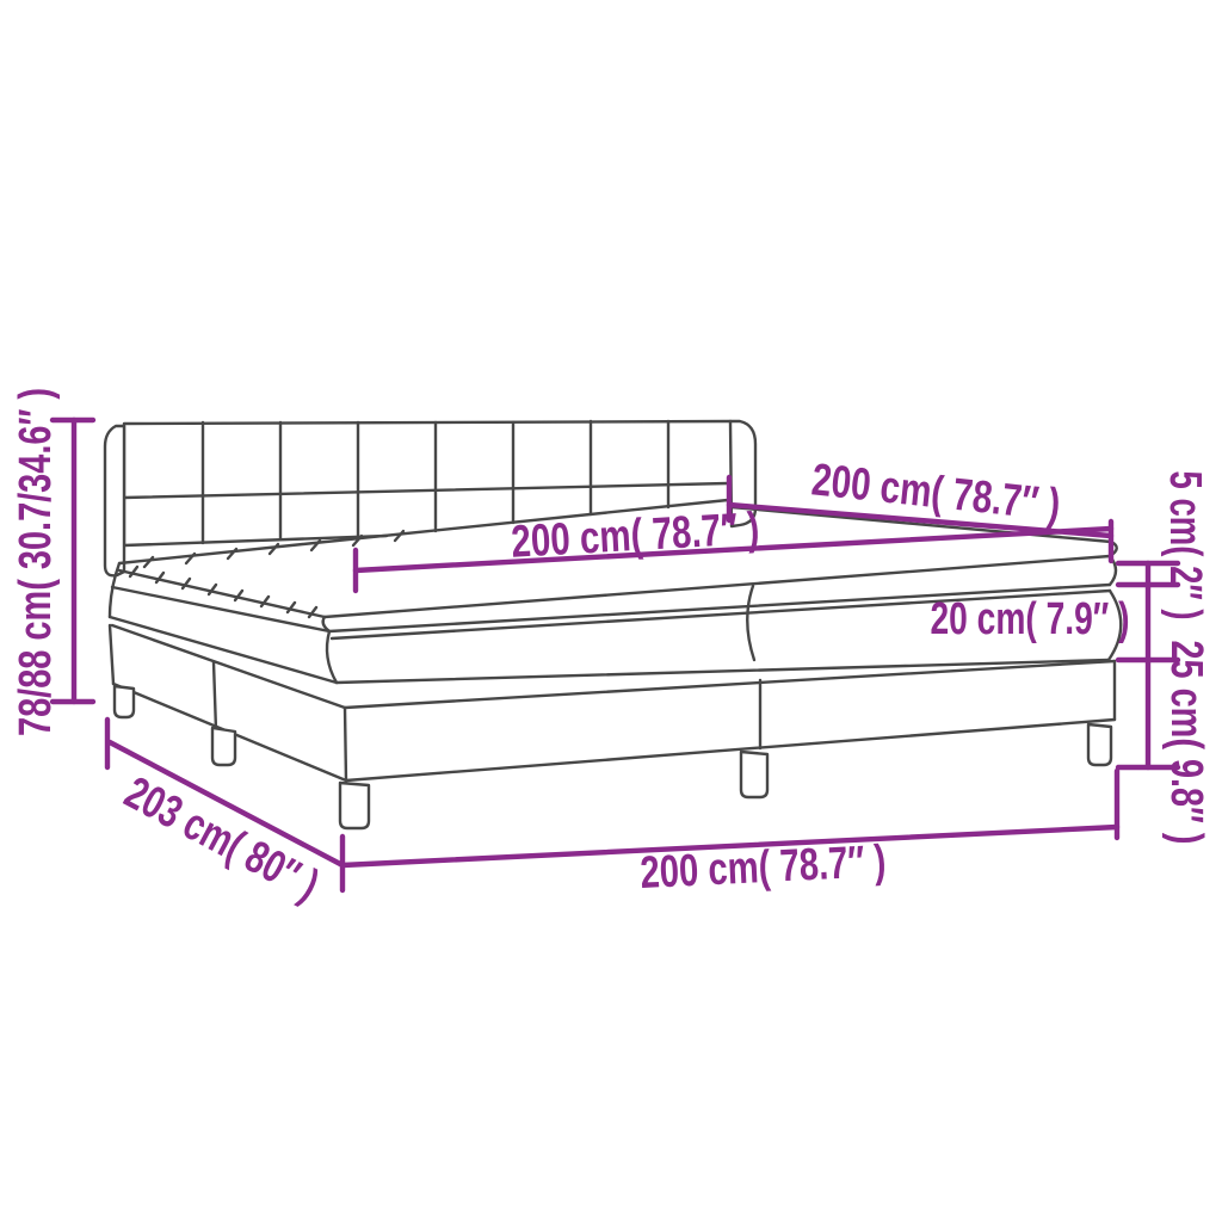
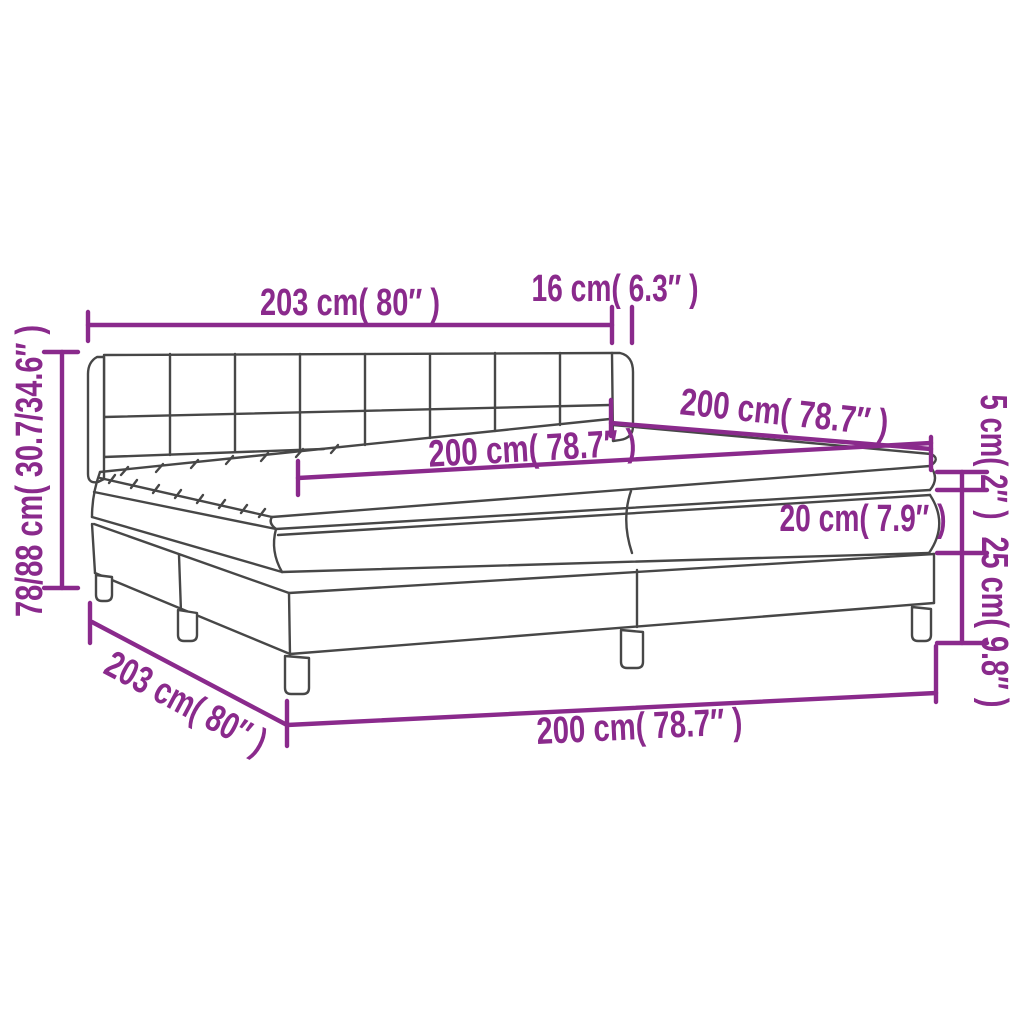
+ 203 cm( 80″ )
+ 16 cm( 6.3″ )
  20 cm( 7.9″ )
